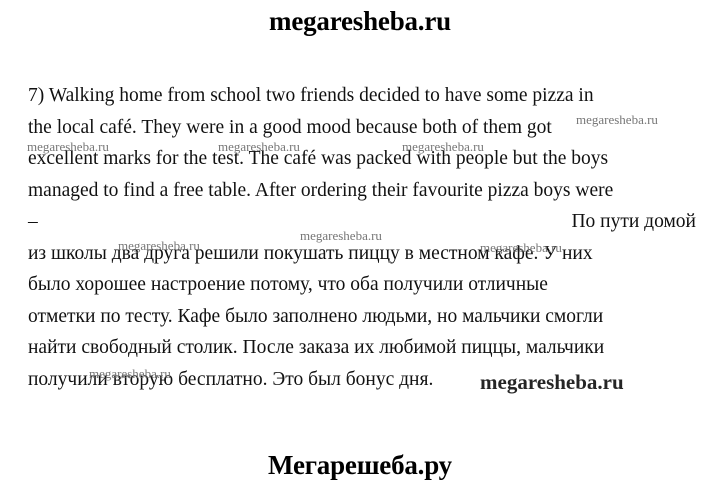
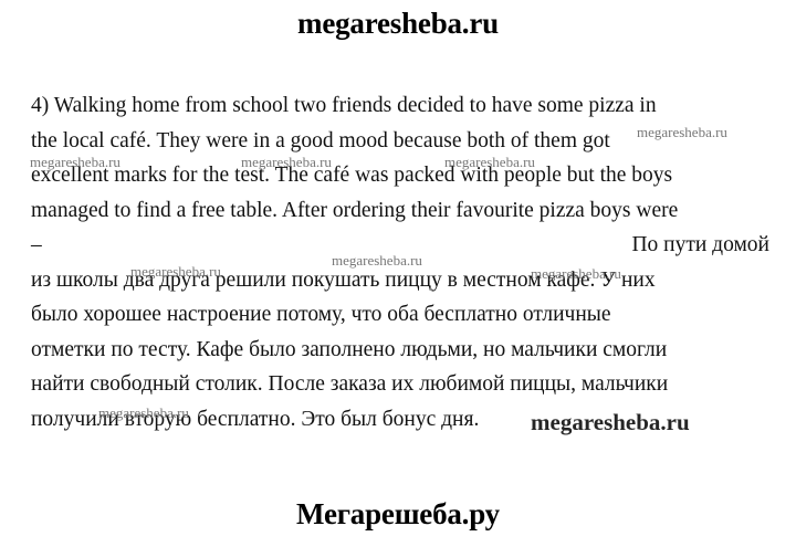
  megaresheba.ru
- 7) Walking home from school two friends decided to have some pizza in
+ 4) Walking home from school two friends decided to have some pizza in
  the local café. They were in a good mood because both of them got
  excellent marks for the test. The café was packed with people but the boys
  managed to find a free table. After ordering their favourite pizza boys were
  –
  По пути домой
  из школы два друга решили покушать пиццу в местном кафе. У них
- было хорошее настроение потому, что оба получили отличные
+ было хорошее настроение потому, что оба бесплатно отличные
  отметки по тесту. Кафе было заполнено людьми, но мальчики смогли
  найти свободный столик. После заказа их любимой пиццы, мальчики
  получили вторую бесплатно. Это был бонус дня.
  Мегарешеба.ру
  megaresheba.ru
  megaresheba.ru
  megaresheba.ru
  megaresheba.ru
  megaresheba.ru
  megaresheba.ru
  megaresheba.ru
  megaresheba.ru
  megaresheba.ru
